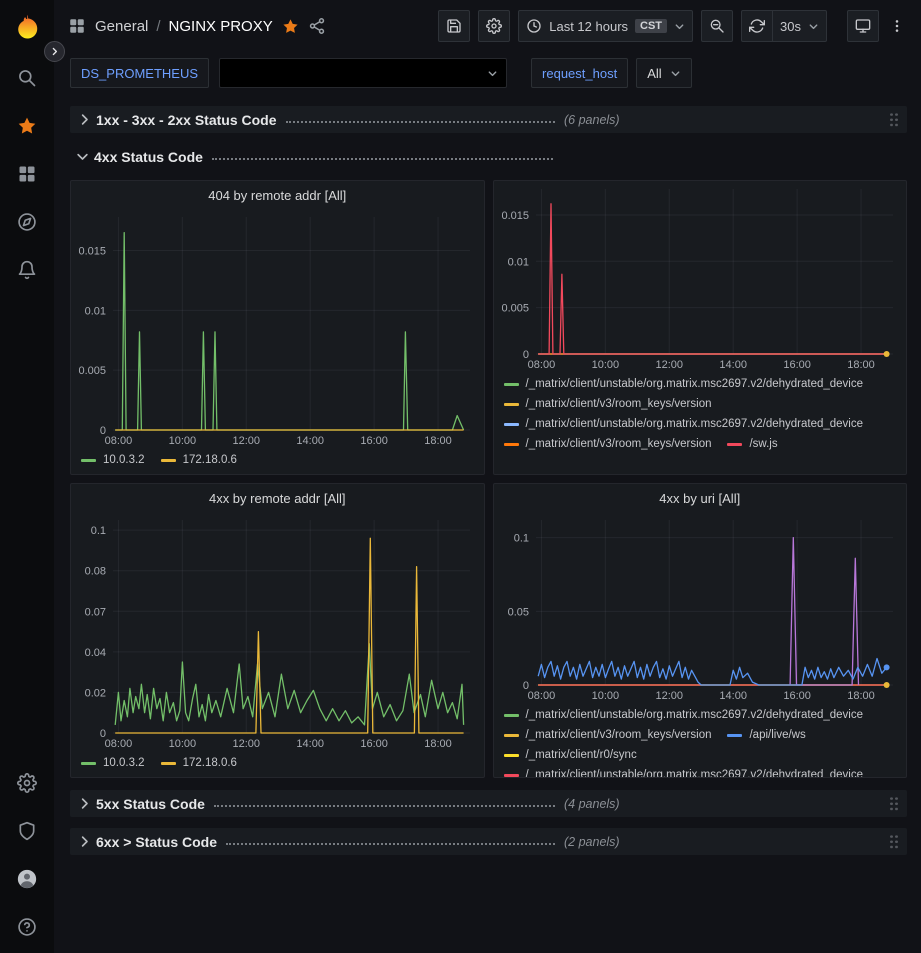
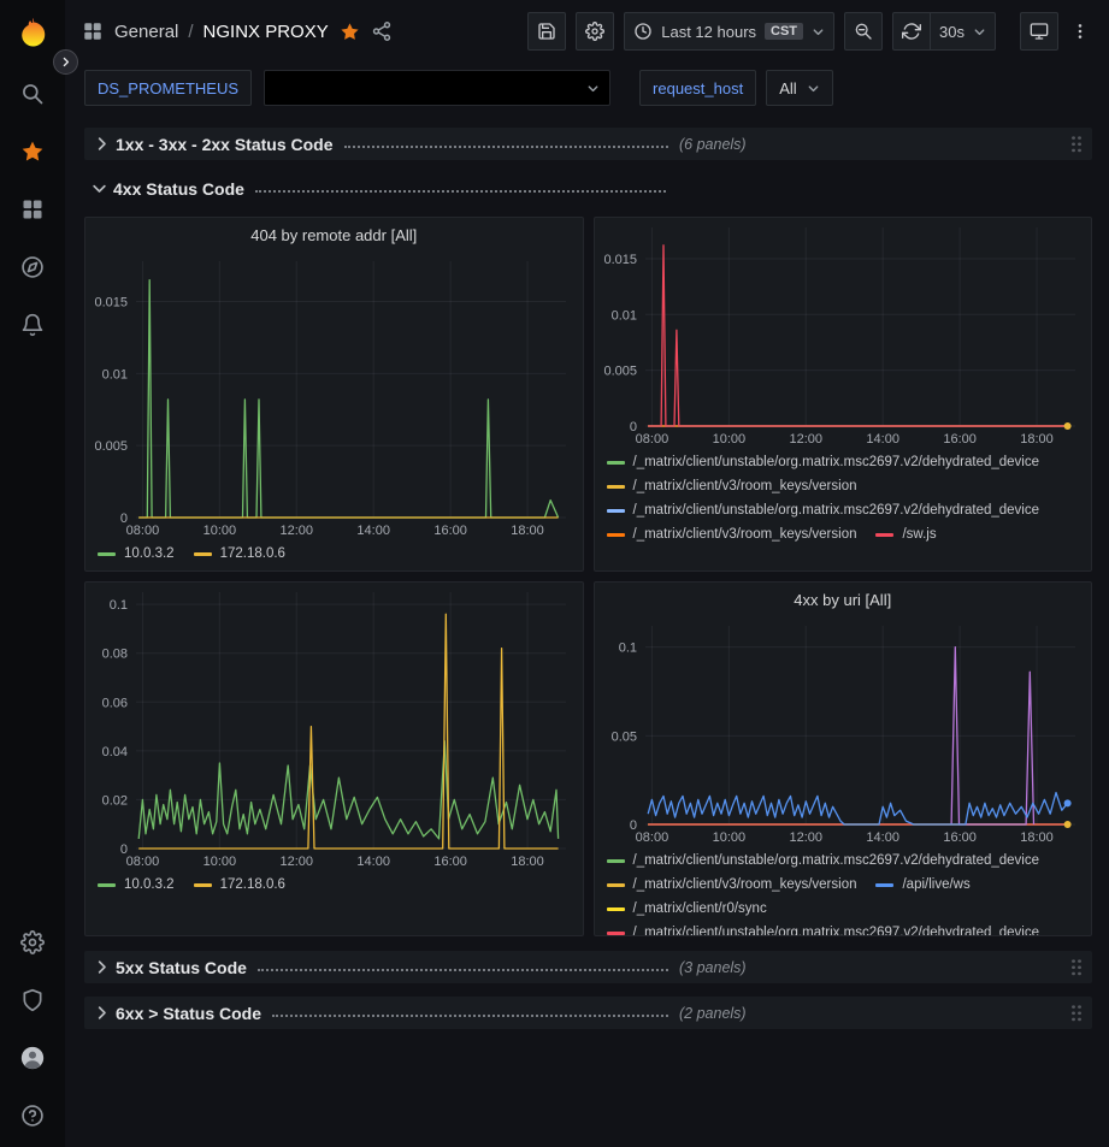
  General
  /
  NGINX PROXY
  Last 12 hours
  CST
  30s
  DS_PROMETHEUS
  request_host
  All
  1xx - 3xx - 2xx Status Code
  (6 panels)
  4xx Status Code
  404 by remote addr [All]
  08:00
  10:00
  12:00
  14:00
  16:00
  18:00
  0
  0.005
  0.01
  0.015
  10.0.3.2
  172.18.0.6
  08:00
  10:00
  12:00
  14:00
  16:00
  18:00
  0
  0.005
  0.01
  0.015
  /_matrix/client/unstable/org.matrix.msc2697.v2/dehydrated_device
  /_matrix/client/v3/room_keys/version
  /_matrix/client/unstable/org.matrix.msc2697.v2/dehydrated_device
  /_matrix/client/v3/room_keys/version
  /sw.js
- 4xx by remote addr [All]
  08:00
  10:00
  12:00
  14:00
  16:00
  18:00
  0
  0.02
  0.04
- 0.07
+ 0.06
  0.08
  0.1
  10.0.3.2
  172.18.0.6
  4xx by uri [All]
  08:00
  10:00
  12:00
  14:00
  16:00
  18:00
  0
  0.05
  0.1
  /_matrix/client/unstable/org.matrix.msc2697.v2/dehydrated_device
  /_matrix/client/v3/room_keys/version
  /api/live/ws
  /_matrix/client/r0/sync
  /_matrix/client/unstable/org.matrix.msc2697.v2/dehydrated_device
  5xx Status Code
- (4 panels)
+ (3 panels)
  6xx > Status Code
  (2 panels)
